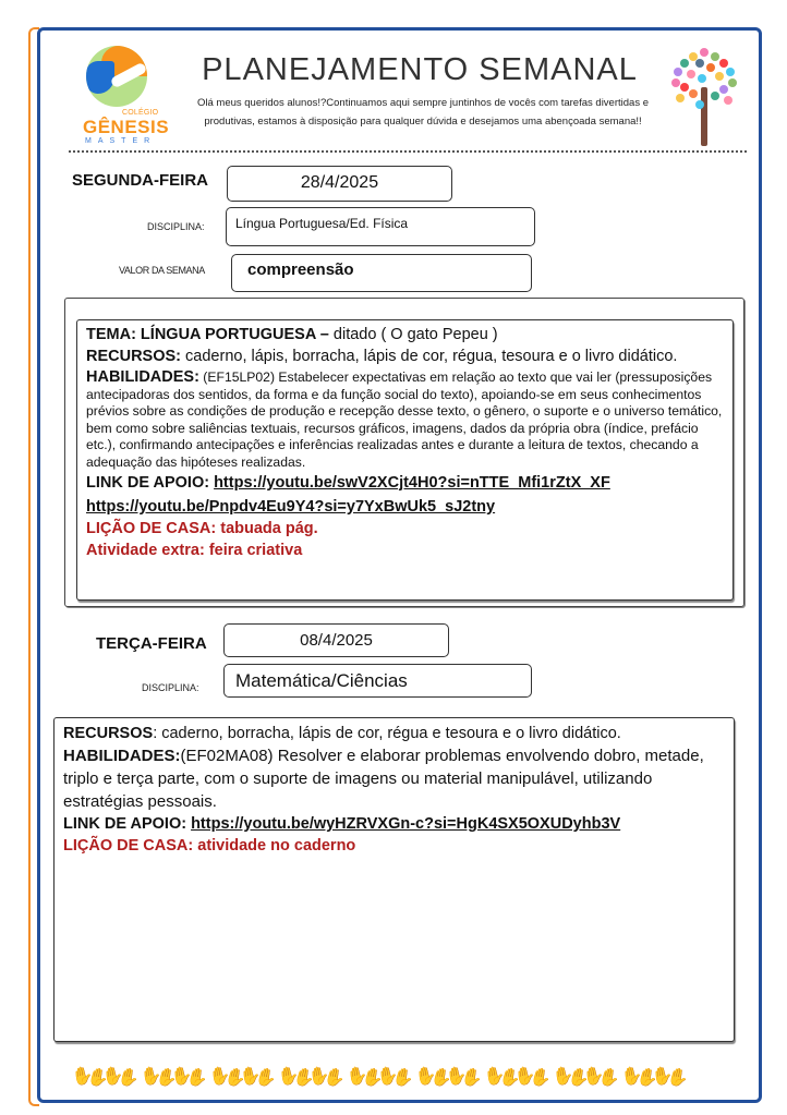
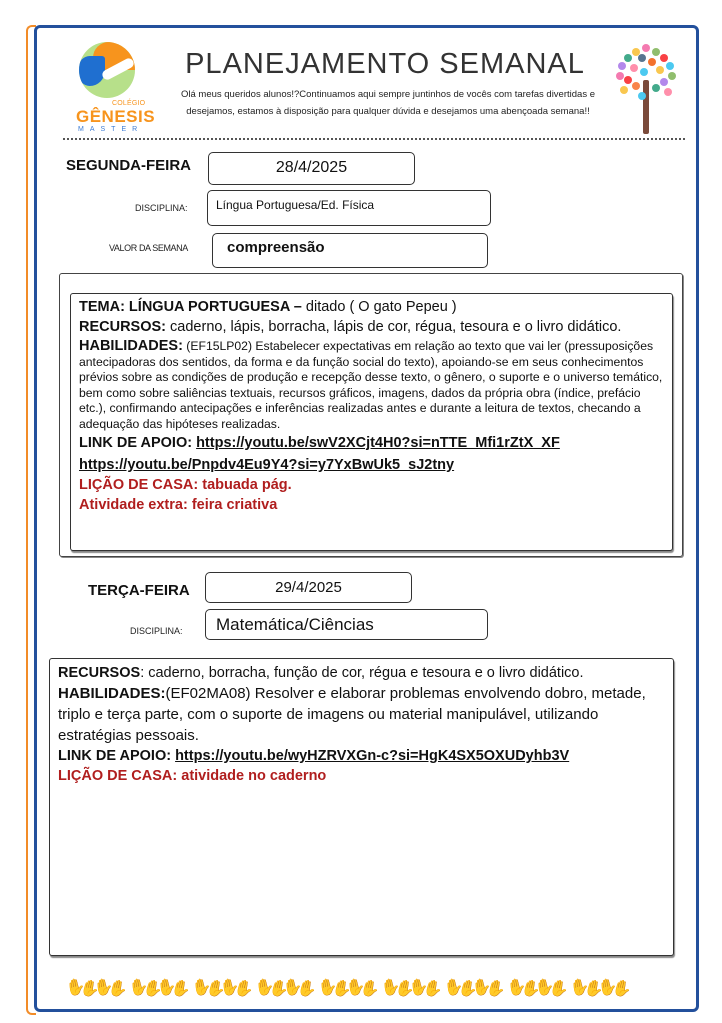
  GÊNESIS
  PLANEJAMENTO SEMANAL
- Olá meus queridos alunos!?Continuamos aqui sempre juntinhos de vocês com tarefas divertidas e produtivas, estamos à disposição para qualquer dúvida e desejamos uma abençoada semana!!
+ Olá meus queridos alunos!?Continuamos aqui sempre juntinhos de vocês com tarefas divertidas e desejamos, estamos à disposição para qualquer dúvida e desejamos uma abençoada semana!!
  SEGUNDA-FEIRA
  28/4/2025
  DISCIPLINA:
  Língua Portuguesa/Ed. Física
  VALOR DA SEMANA
  compreensão
  TEMA: LÍNGUA PORTUGUESA – ditado ( O gato Pepeu )
  RECURSOS: caderno, lápis, borracha, lápis de cor, régua, tesoura e o livro didático.
  HABILIDADES: (EF15LP02) Estabelecer expectativas em relação ao texto que vai ler (pressuposições antecipadoras dos sentidos, da forma e da função social do texto), apoiando-se em seus conhecimentos prévios sobre as condições de produção e recepção desse texto, o gênero, o suporte e o universo temático, bem como sobre saliências textuais, recursos gráficos, imagens, dados da própria obra (índice, prefácio etc.), confirmando antecipações e inferências realizadas antes e durante a leitura de textos, checando a adequação das hipóteses realizadas.
  LINK DE APOIO: https://youtu.be/swV2XCjt4H0?si=nTTE_Mfi1rZtX_XF
  https://youtu.be/Pnpdv4Eu9Y4?si=y7YxBwUk5_sJ2tny
  LIÇÃO DE CASA: tabuada pág.
  Atividade extra: feira criativa
  TERÇA-FEIRA
- 08/4/2025
+ 29/4/2025
  DISCIPLINA:
  Matemática/Ciências
- RECURSOS: caderno, borracha, lápis de cor, régua e tesoura e o livro didático.
+ RECURSOS: caderno, borracha, função de cor, régua e tesoura e o livro didático.
  HABILIDADES:(EF02MA08) Resolver e elaborar problemas envolvendo dobro, metade, triplo e terça parte, com o suporte de imagens ou material manipulável, utilizando estratégias pessoais.
  LINK DE APOIO: https://youtu.be/wyHZRVXGn-c?si=HgK4SX5OXUDyhb3V
  LIÇÃO DE CASA: atividade no caderno
